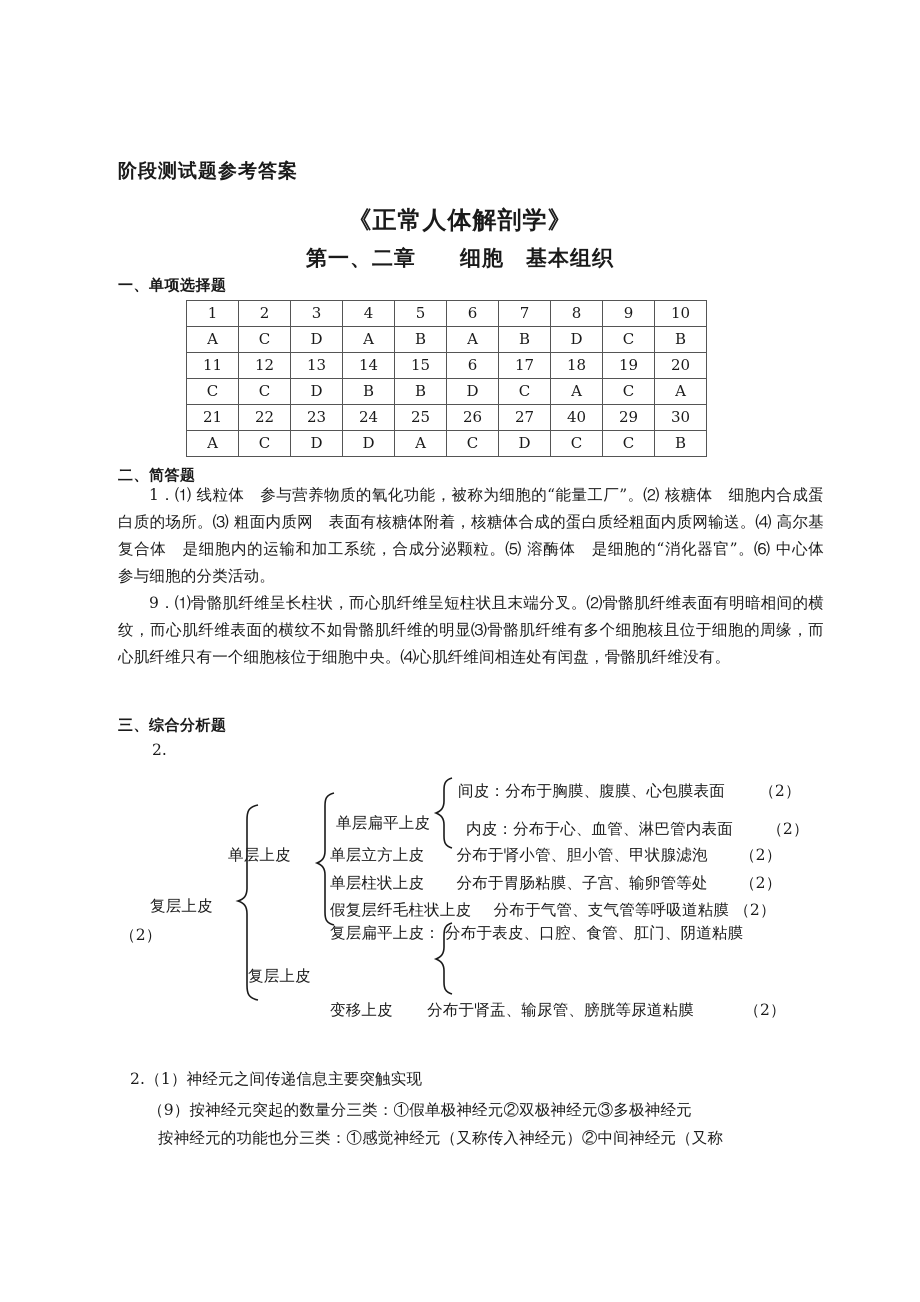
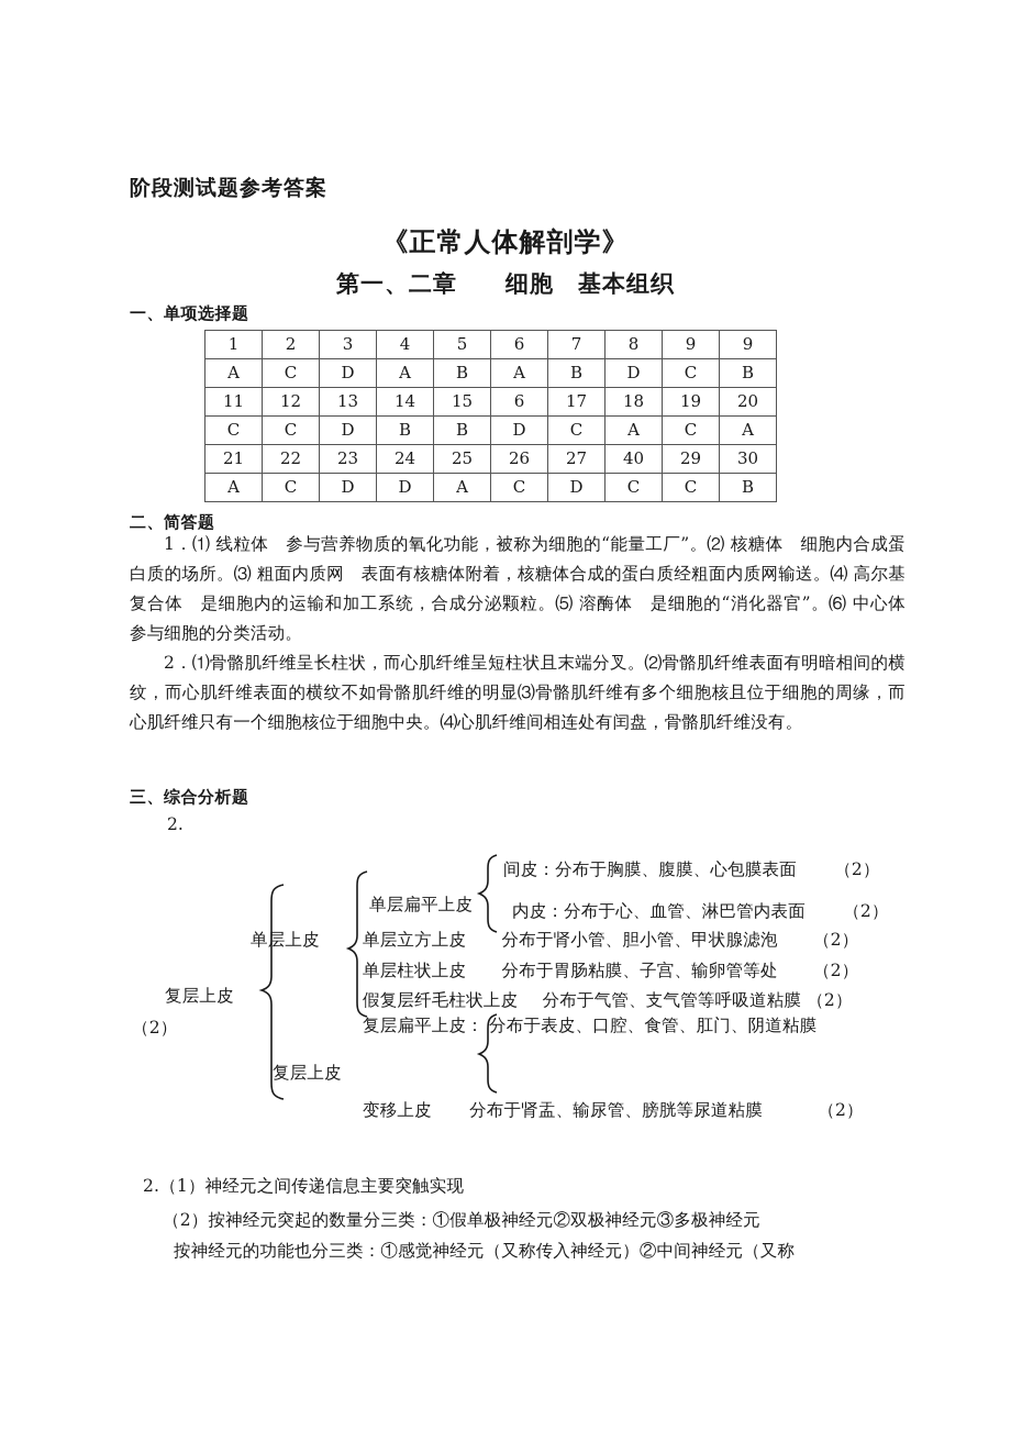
  阶段测试题参考答案
  《正常人体解剖学》
  第一、二章 细胞 基本组织
  一、单项选择题
- 1	2	3	4	5	6	7	8	9	10
+ 1	2	3	4	5	6	7	8	9	9
  A	C	D	A	B	A	B	D	C	B
  11	12	13	14	15	6	17	18	19	20
  C	C	D	B	B	D	C	A	C	A
  21	22	23	24	25	26	27	40	29	30
  A	C	D	D	A	C	D	C	C	B
  二、简答题
  1．⑴ 线粒体 参与营养物质的氧化功能，被称为细胞的“能量工厂”。⑵ 核糖体 细胞内合成蛋白质的场所。⑶ 粗面内质网 表面有核糖体附着，核糖体合成的蛋白质经粗面内质网输送。⑷ 高尔基复合体 是细胞内的运输和加工系统，合成分泌颗粒。⑸ 溶酶体 是细胞的“消化器官”。⑹ 中心体 参与细胞的分类活动。
- 9．⑴骨骼肌纤维呈长柱状，而心肌纤维呈短柱状且末端分叉。⑵骨骼肌纤维表面有明暗相间的横纹，而心肌纤维表面的横纹不如骨骼肌纤维的明显⑶骨骼肌纤维有多个细胞核且位于细胞的周缘，而心肌纤维只有一个细胞核位于细胞中央。⑷心肌纤维间相连处有闰盘，骨骼肌纤维没有。
+ 2．⑴骨骼肌纤维呈长柱状，而心肌纤维呈短柱状且末端分叉。⑵骨骼肌纤维表面有明暗相间的横纹，而心肌纤维表面的横纹不如骨骼肌纤维的明显⑶骨骼肌纤维有多个细胞核且位于细胞的周缘，而心肌纤维只有一个细胞核位于细胞中央。⑷心肌纤维间相连处有闰盘，骨骼肌纤维没有。
  三、综合分析题
  2.
  复层上皮
  （2）
  单层上皮
  复层上皮
  单层扁平上皮
  间皮：分布于胸膜、腹膜、心包膜表面 （2）
  内皮：分布于心、血管、淋巴管内表面 （2）
  单层立方上皮 分布于肾小管、胆小管、甲状腺滤泡 （2）
  单层柱状上皮 分布于胃肠粘膜、子宫、输卵管等处 （2）
  假复层纤毛柱状上皮 分布于气管、支气管等呼吸道粘膜 （2）
  复层扁平上皮： 分布于表皮、口腔、食管、肛门、阴道粘膜
  变移上皮 分布于肾盂、输尿管、膀胱等尿道粘膜 （2）
  2.（1）神经元之间传递信息主要突触实现
- （9）按神经元突起的数量分三类：①假单极神经元②双极神经元③多极神经元
+ （2）按神经元突起的数量分三类：①假单极神经元②双极神经元③多极神经元
  按神经元的功能也分三类：①感觉神经元（又称传入神经元）②中间神经元（又称
